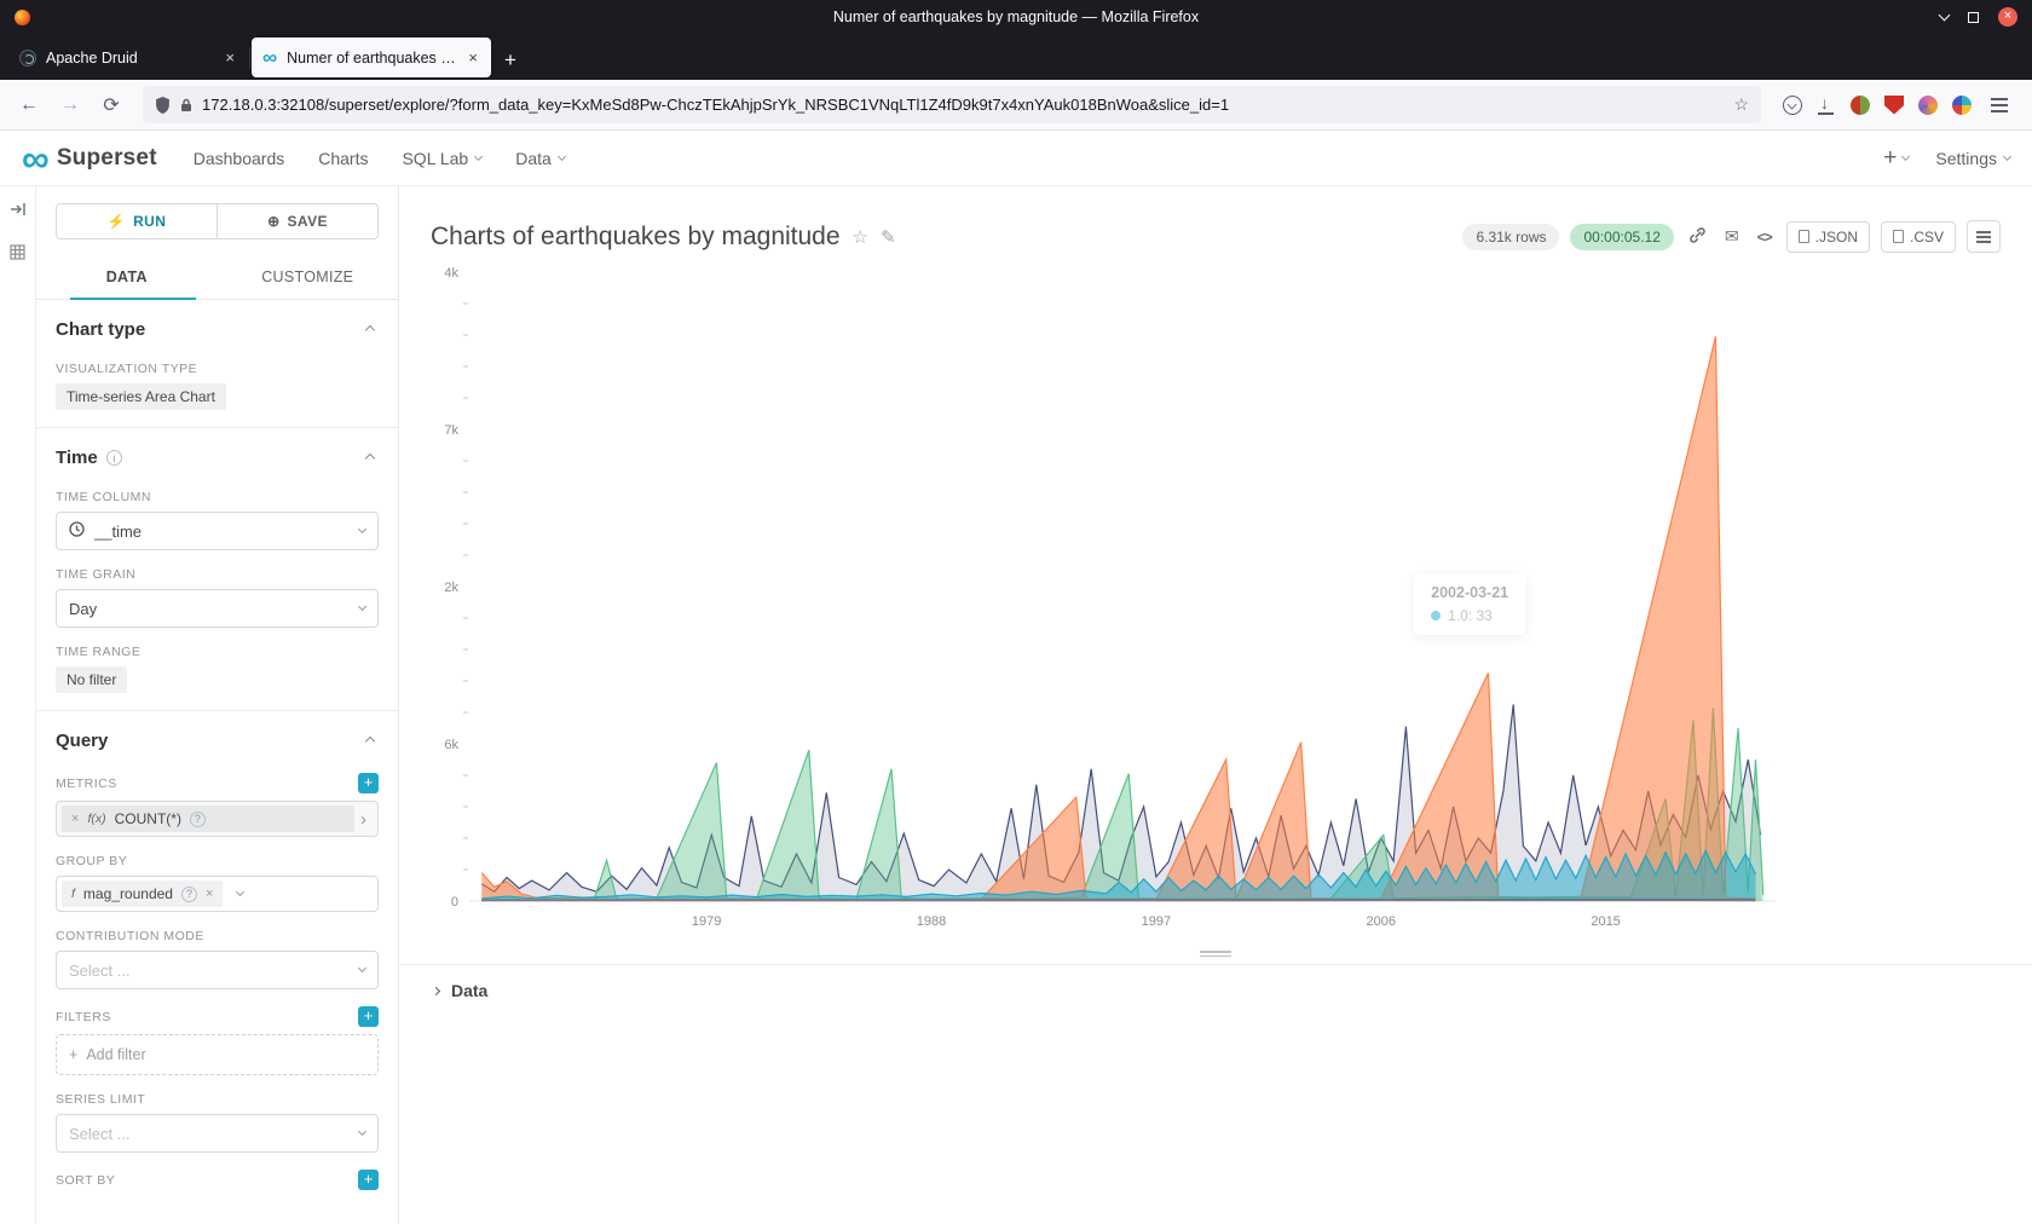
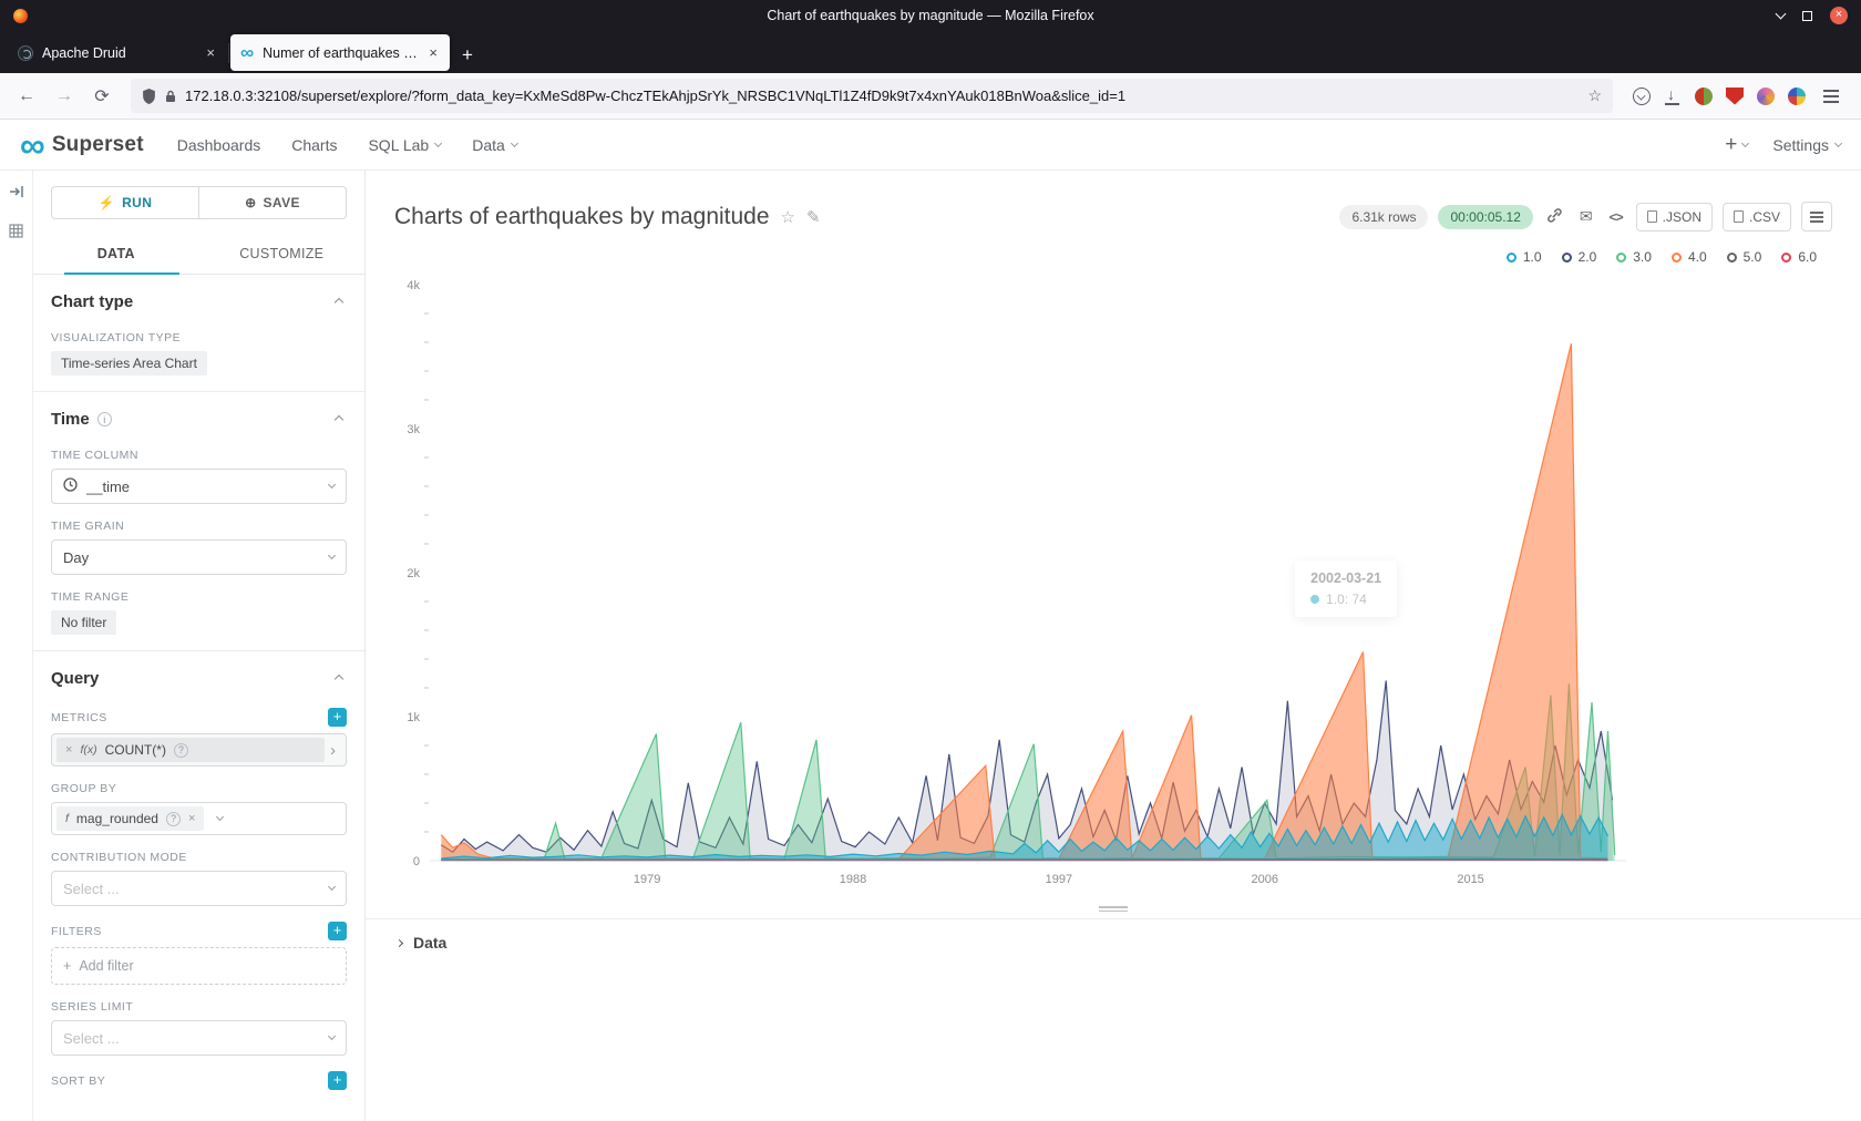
- Numer of earthquakes by magnitude — Mozilla Firefox
+ Chart of earthquakes by magnitude — Mozilla Firefox
  ×
  Apache Druid
  ×
  ∞
  Numer of earthquakes by
  ×
  +
  ←
  →
  ⟳
  172.18.0.3:32108/superset/explore/?form_data_key=KxMeSd8Pw-ChczTEkAhjpSrYk_NRSBC1VNqLTl1Z4fD9k9t7x4xnYAuk018BnWoa&slice_id=1
  ☆
  ∞
  Superset
  Dashboards
  Charts
  SQL Lab
  Data
  +
  Settings
  ⚡
  RUN
  ⊕
  SAVE
  DATA
  CUSTOMIZE
  Chart type
  VISUALIZATION TYPE
  Time-series Area Chart
  Time
  i
  TIME COLUMN
  __time
  TIME GRAIN
  Day
  TIME RANGE
  No filter
  Query
  METRICS
  +
  ×
  f(x)
  COUNT(*)
  ?
  ›
  GROUP BY
  f
  mag_rounded
  ?
  ×
  CONTRIBUTION MODE
  Select ...
  FILTERS
  +
  +
  Add filter
  SERIES LIMIT
  Select ...
  SORT BY
  +
  Charts of earthquakes by magnitude
  ☆
  ✎
  6.31k rows
  00:00:05.12
  ✉
  <>
  .JSON
  .CSV
+ 1.0
+ 2.0
+ 3.0
+ 4.0
+ 5.0
+ 6.0
  0
- 6k
+ 1k
  2k
- 7k
+ 3k
  4k
  1979
  1988
  1997
  2006
  2015
  2002-03-21
- 1.0: 33
+ 1.0: 74
  Data
